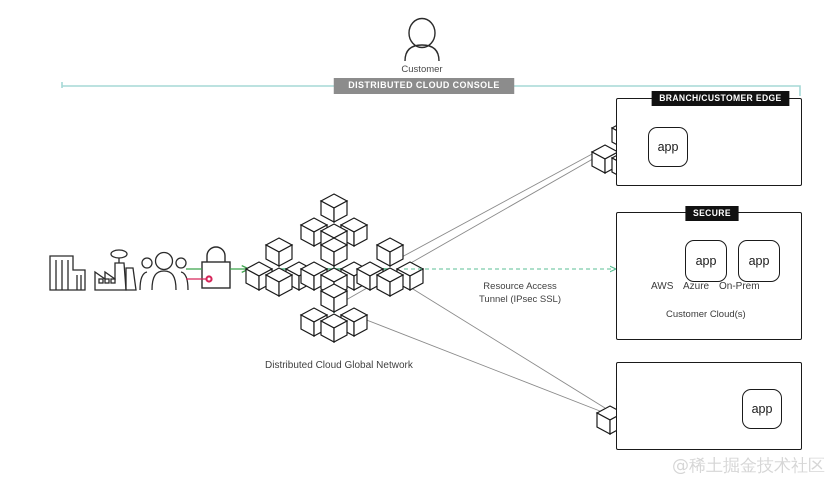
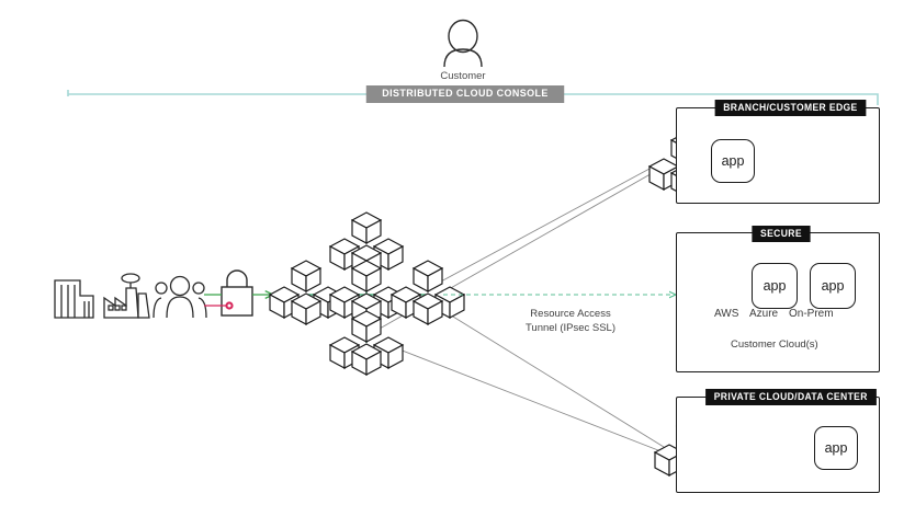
  Customer
  BRANCH/CUSTOMER EDGE
  app
  SECURE
  app
  app
  AWS
  Azure
  On-Prem
  Customer Cloud(s)
+ PRIVATE CLOUD/DATA CENTER
  app
  Resource Access
  Tunnel (IPsec SSL)
- Distributed Cloud Global Network
- @稀土掘金技术社区
